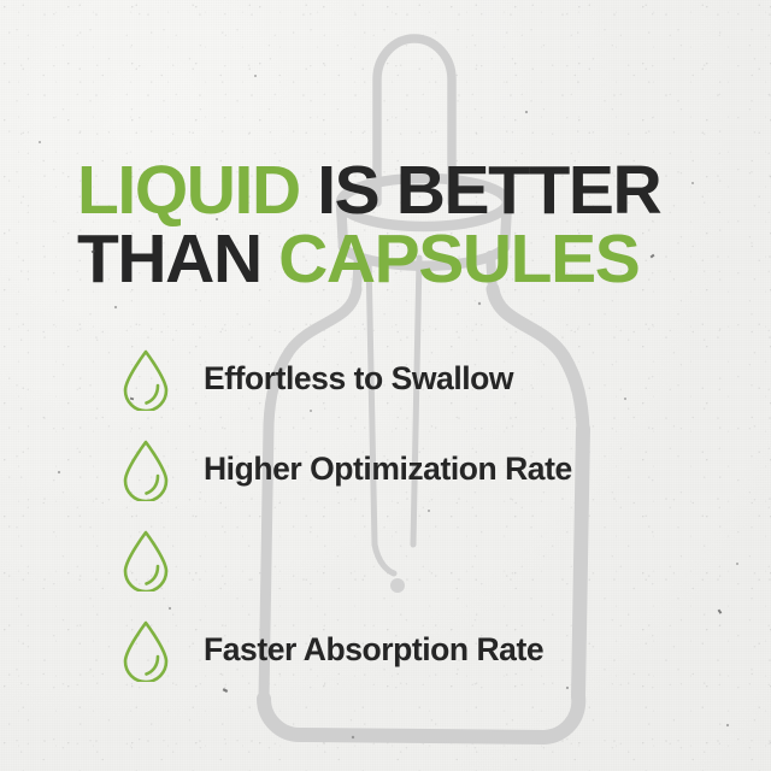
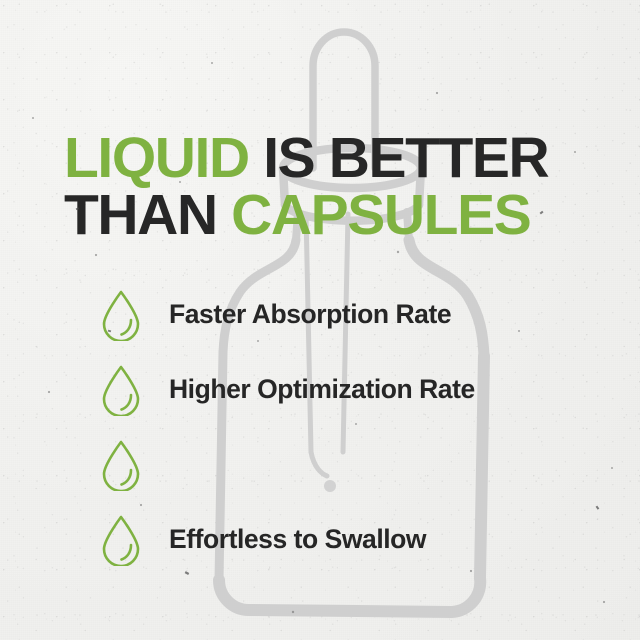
  LIQUID IS BETTER
  THAN CAPSULES
- Effortless to Swallow
+ Faster Absorption Rate
  Higher Optimization Rate
- Faster Absorption Rate
+ Effortless to Swallow
